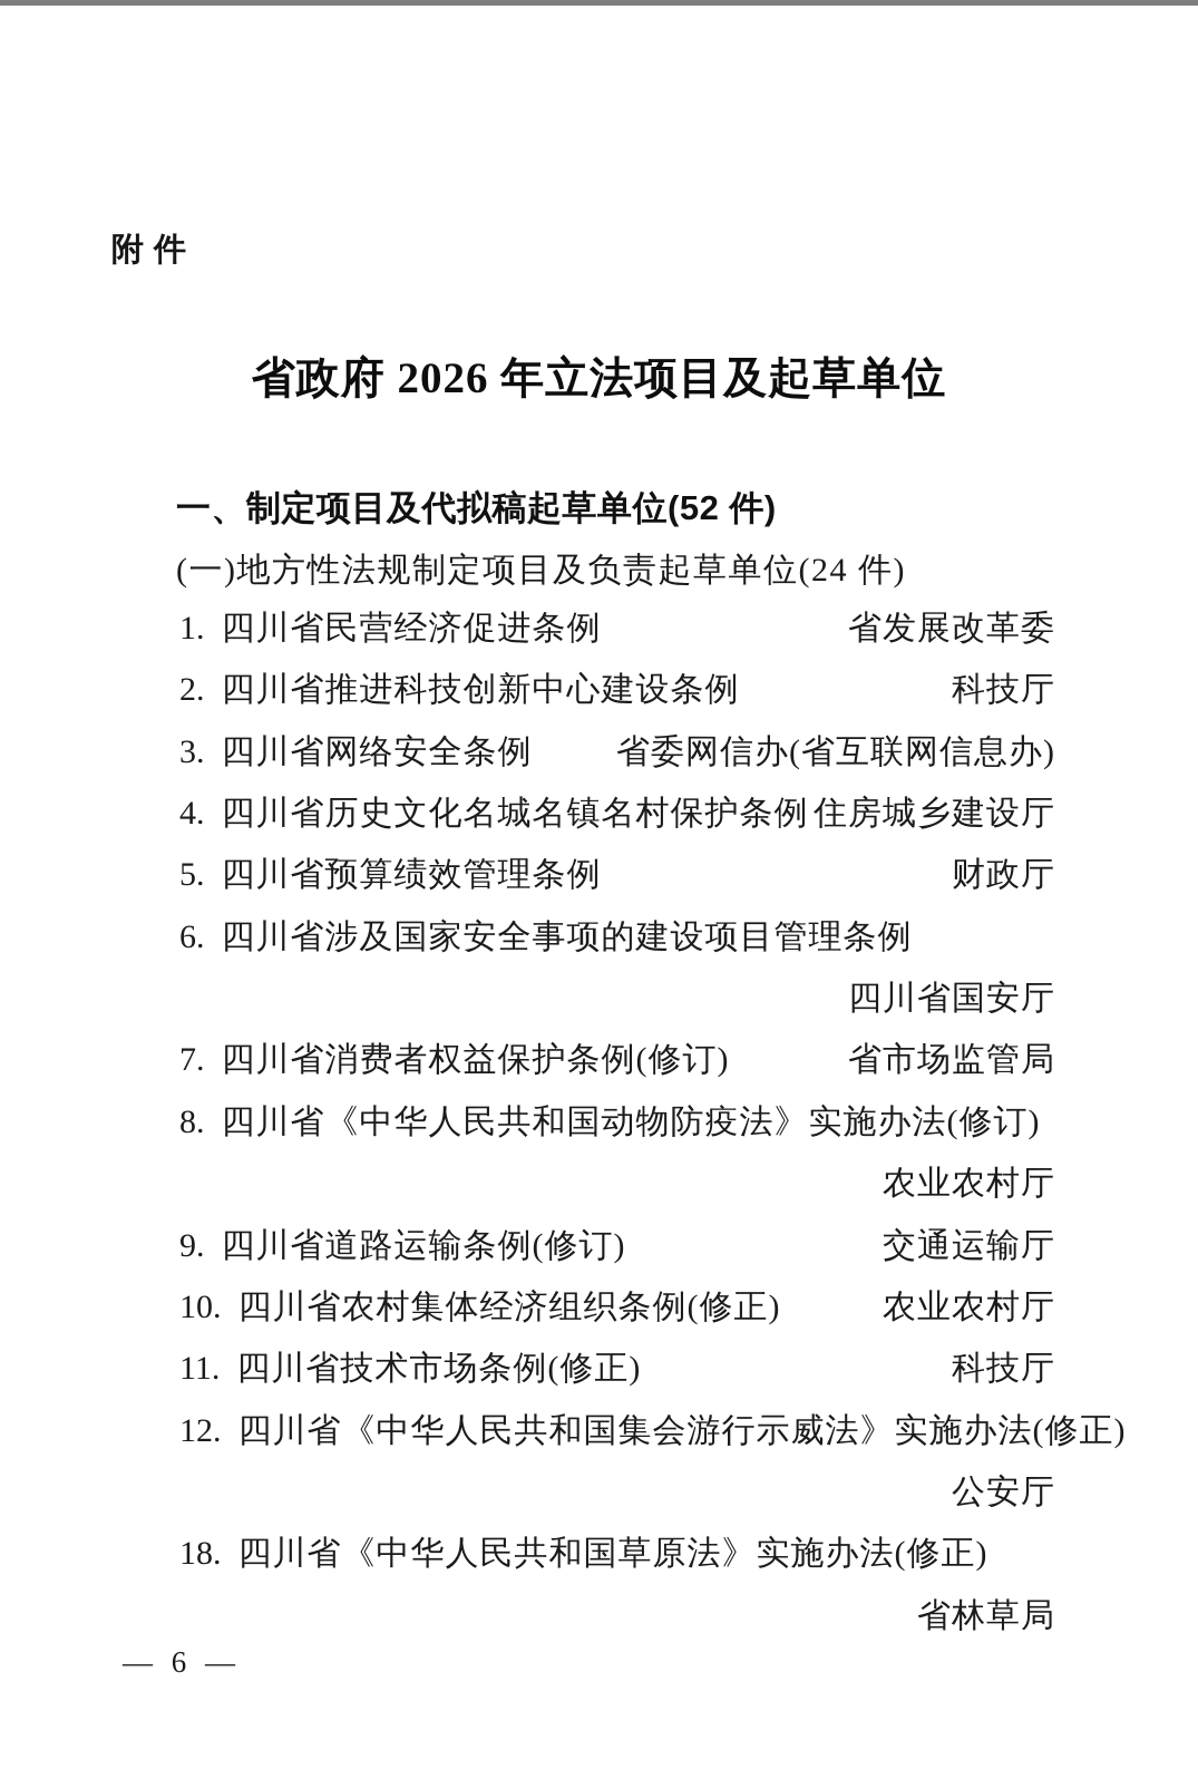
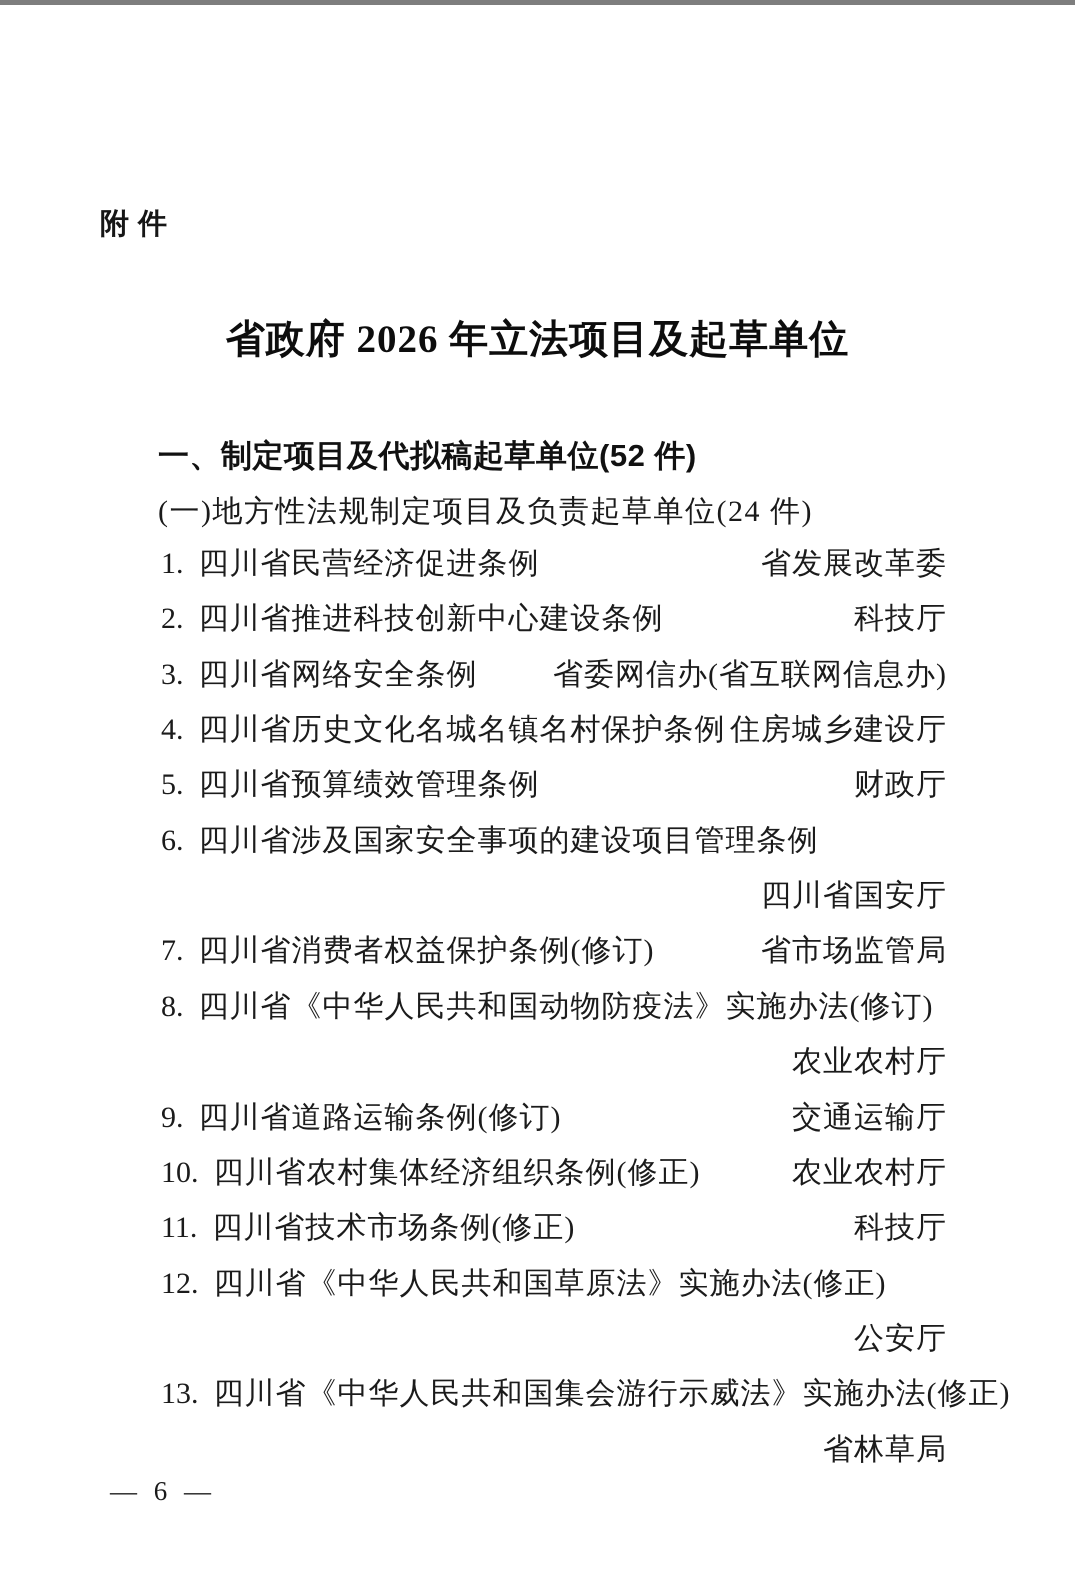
  附件
  省政府 2026 年立法项目及起草单位
  一、制定项目及代拟稿起草单位(52 件)
  (一)地方性法规制定项目及负责起草单位(24 件)
  1.
  四川省民营经济促进条例
  省发展改革委
  2.
  四川省推进科技创新中心建设条例
  科技厅
  3.
  四川省网络安全条例
  省委网信办(省互联网信息办)
  4.
  四川省历史文化名城名镇名村保护条例
  住房城乡建设厅
  5.
  四川省预算绩效管理条例
  财政厅
  6.
  四川省涉及国家安全事项的建设项目管理条例
  四川省国安厅
  7.
  四川省消费者权益保护条例(修订)
  省市场监管局
  8.
  四川省《中华人民共和国动物防疫法》实施办法(修订)
  农业农村厅
  9.
  四川省道路运输条例(修订)
  交通运输厅
  10.
  四川省农村集体经济组织条例(修正)
  农业农村厅
  11.
  四川省技术市场条例(修正)
  科技厅
  12.
- 四川省《中华人民共和国集会游行示威法》实施办法(修正)
+ 四川省《中华人民共和国草原法》实施办法(修正)
  公安厅
- 18.
+ 13.
- 四川省《中华人民共和国草原法》实施办法(修正)
+ 四川省《中华人民共和国集会游行示威法》实施办法(修正)
  省林草局
  — 6 —
